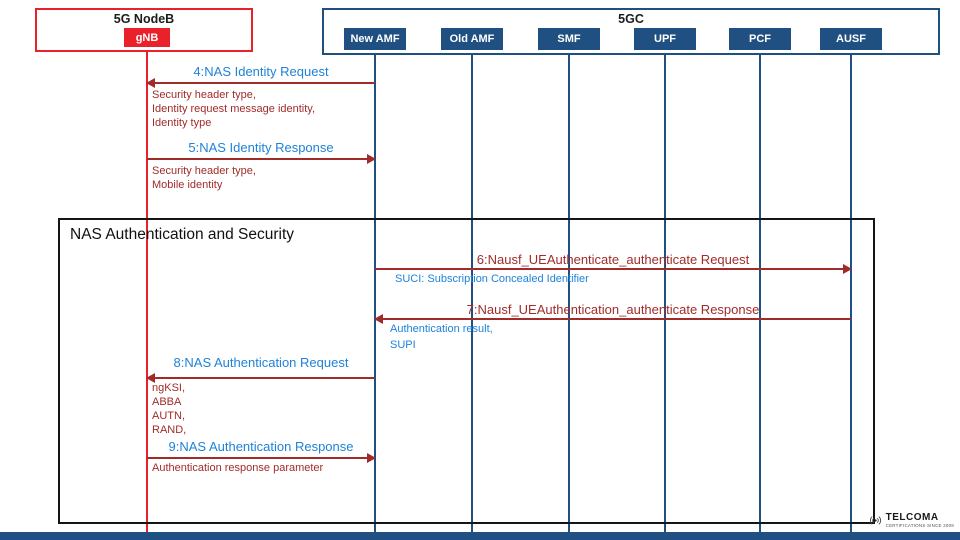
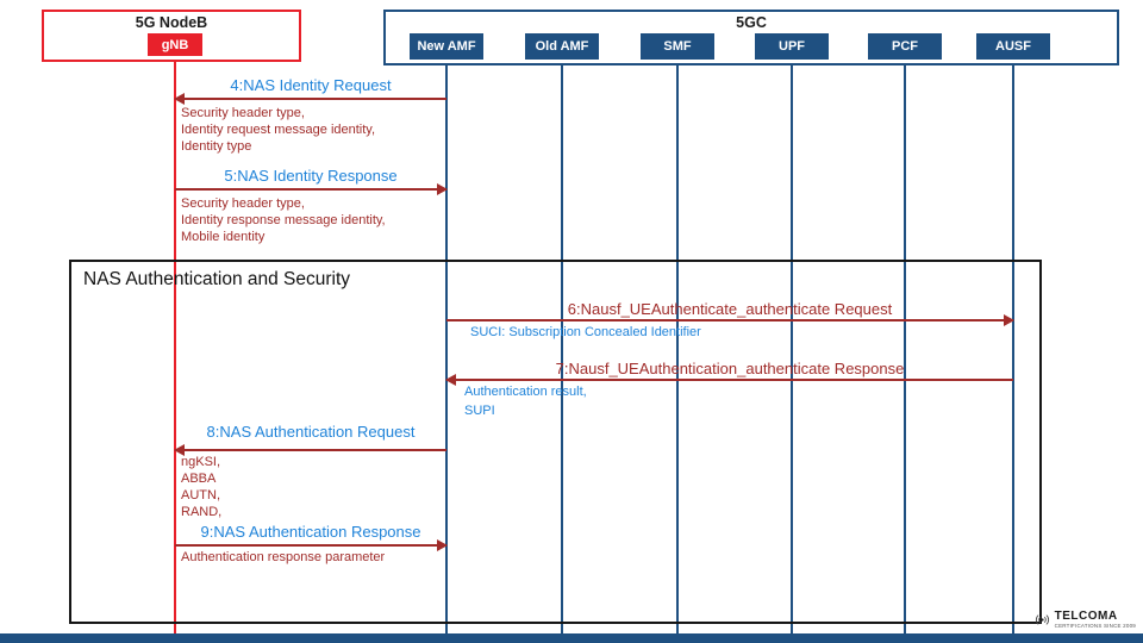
  5G NodeB
  gNB
  5GC
  New AMF
  Old AMF
  SMF
  UPF
  PCF
  AUSF
  NAS Authentication and Security
  4:NAS Identity Request
  Security header type,
  Identity request message identity,
  Identity type
  5:NAS Identity Response
  Security header type,
+ Identity response message identity,
  Mobile identity
  6:Nausf_UEAuthenticate_authenticate Request
  SUCI: Subscription Concealed Identifier
  7:Nausf_UEAuthentication_authenticate Response
  Authentication result,
  SUPI
  8:NAS Authentication Request
  ngKSI,
  ABBA
  AUTN,
  RAND,
  9:NAS Authentication Response
  Authentication response parameter
  TELCOMA
